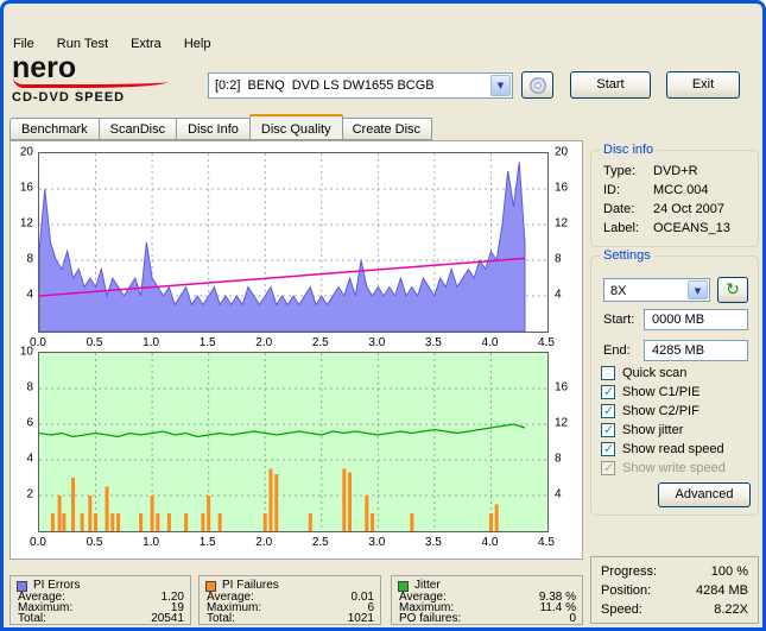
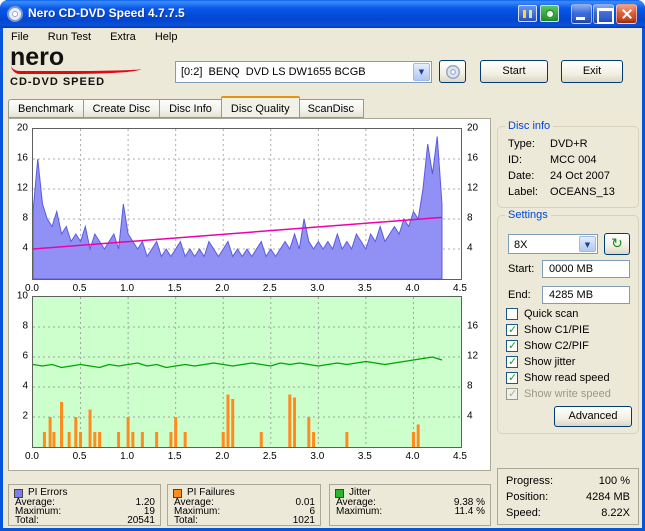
+ Nero CD-DVD Speed 4.7.7.5
  File Run Test Extra Help
  nero
  CD-DVD SPEED
  [0:2] BENQ DVD LS DW1655 BCGB
  ▼
  Start
  Exit
  Benchmark
- ScanDisc
+ Create Disc
  Disc Info
  Disc Quality
- Create Disc
+ ScanDisc
  20
  16
  12
  8
  4
  20
  16
  12
  8
  4
  0.0
  0.5
  1.0
  1.5
  2.0
  2.5
  3.0
  3.5
  4.0
  4.5
  10
  8
  6
  4
  2
  16
  12
  8
  4
  0.0
  0.5
  1.0
  1.5
  2.0
  2.5
  3.0
  3.5
  4.0
  4.5
  Disc info
  Type:
  DVD+R
  ID:
  MCC 004
  Date:
  24 Oct 2007
  Label:
  OCEANS_13
  Settings
  8X
  ▼
  ↻
  Start:
  0000 MB
  End:
  4285 MB
  Quick scan
  Show C1/PIE
  Show C2/PIF
  Show jitter
  Show read speed
  Show write speed
  Advanced
  Progress:
  100 %
  Position:
  4284 MB
  Speed:
  8.22X
  PI Errors
  Average:
  1.20
  Maximum:
  19
  Total:
  20541
  PI Failures
  Average:
  0.01
  Maximum:
  6
  Total:
  1021
  Jitter
  Average:
  9.38 %
  Maximum:
  11.4 %
- PO failures:
- 0
